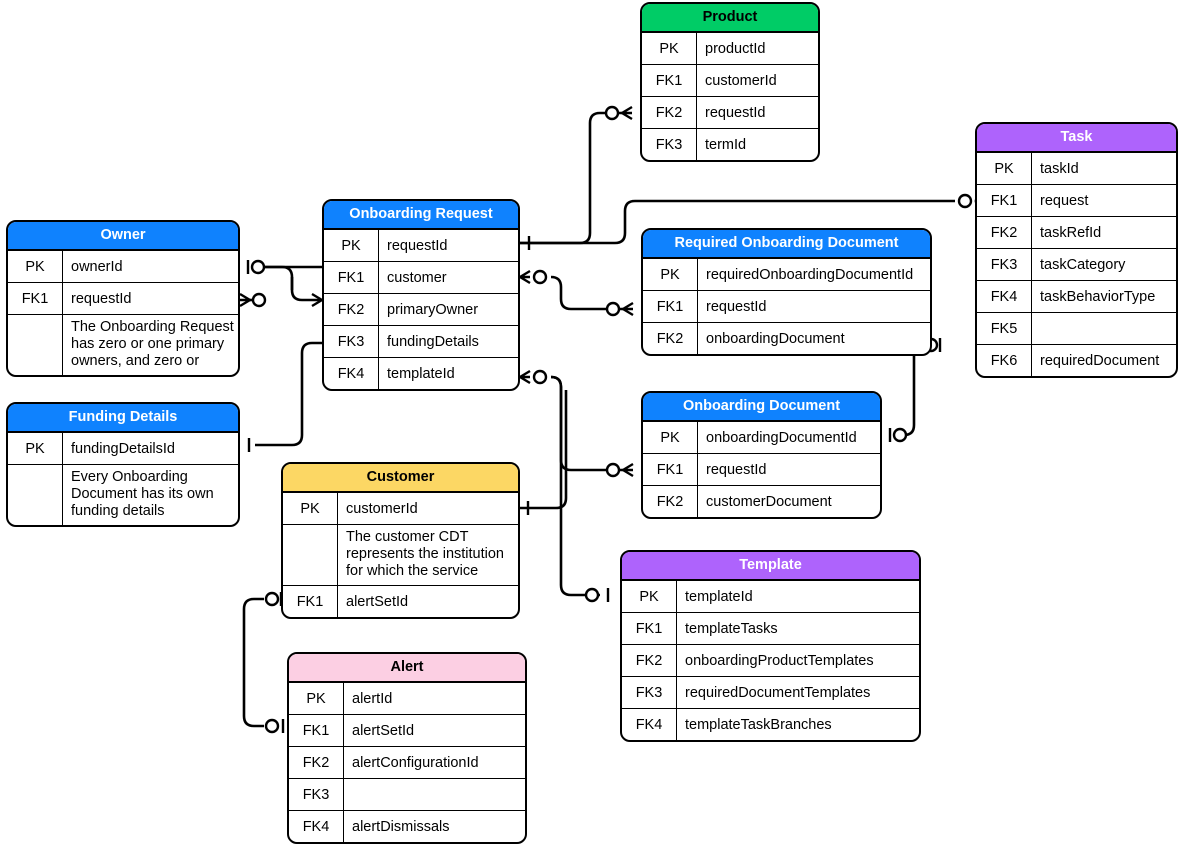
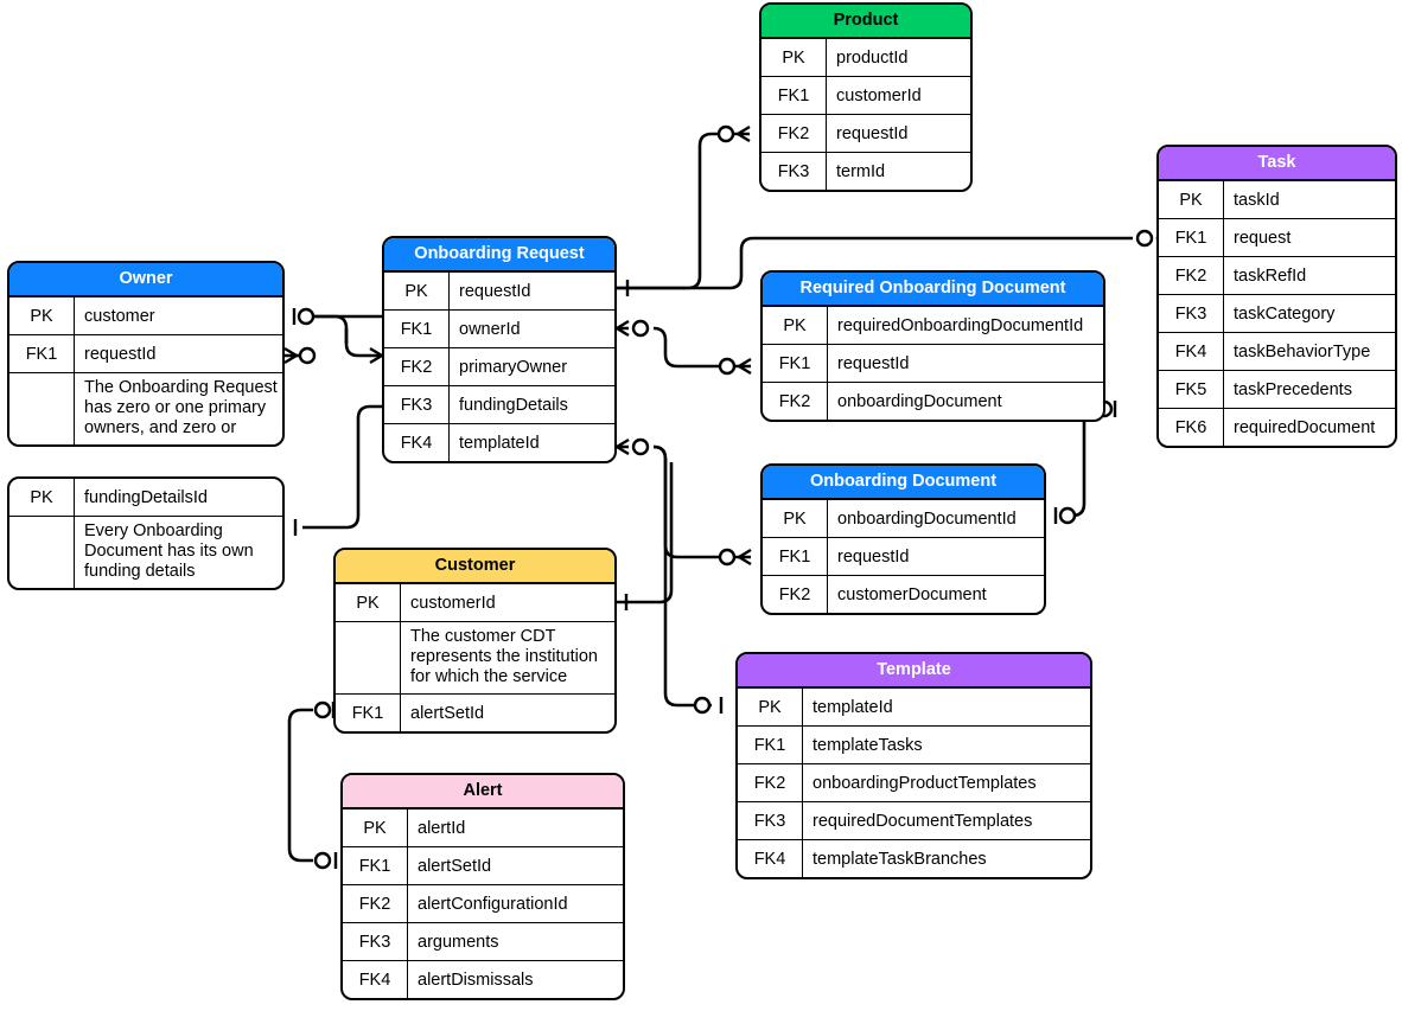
  Owner
  PK
- ownerId
+ customer
  FK1
  requestId
  The Onboarding Request has zero or one primary owners, and zero or
- Funding Details
  PK
  fundingDetailsId
  Every Onboarding Document has its own funding details
  Onboarding Request
  PK
  requestId
  FK1
- customer
+ ownerId
  FK2
  primaryOwner
  FK3
  fundingDetails
  FK4
  templateId
  Customer
  PK
  customerId
  The customer CDT represents the institution for which the service
  FK1
  alertSetId
  Alert
  PK
  alertId
  FK1
  alertSetId
  FK2
  alertConfigurationId
  FK3
+ arguments
  FK4
  alertDismissals
  Product
  PK
  productId
  FK1
  customerId
  FK2
  requestId
  FK3
  termId
  Required Onboarding Document
  PK
  requiredOnboardingDocumentId
  FK1
  requestId
  FK2
  onboardingDocument
  Onboarding Document
  PK
  onboardingDocumentId
  FK1
  requestId
  FK2
  customerDocument
  Template
  PK
  templateId
  FK1
  templateTasks
  FK2
  onboardingProductTemplates
  FK3
  requiredDocumentTemplates
  FK4
  templateTaskBranches
  Task
  PK
  taskId
  FK1
  request
  FK2
  taskRefId
  FK3
  taskCategory
  FK4
  taskBehaviorType
  FK5
+ taskPrecedents
  FK6
  requiredDocument
